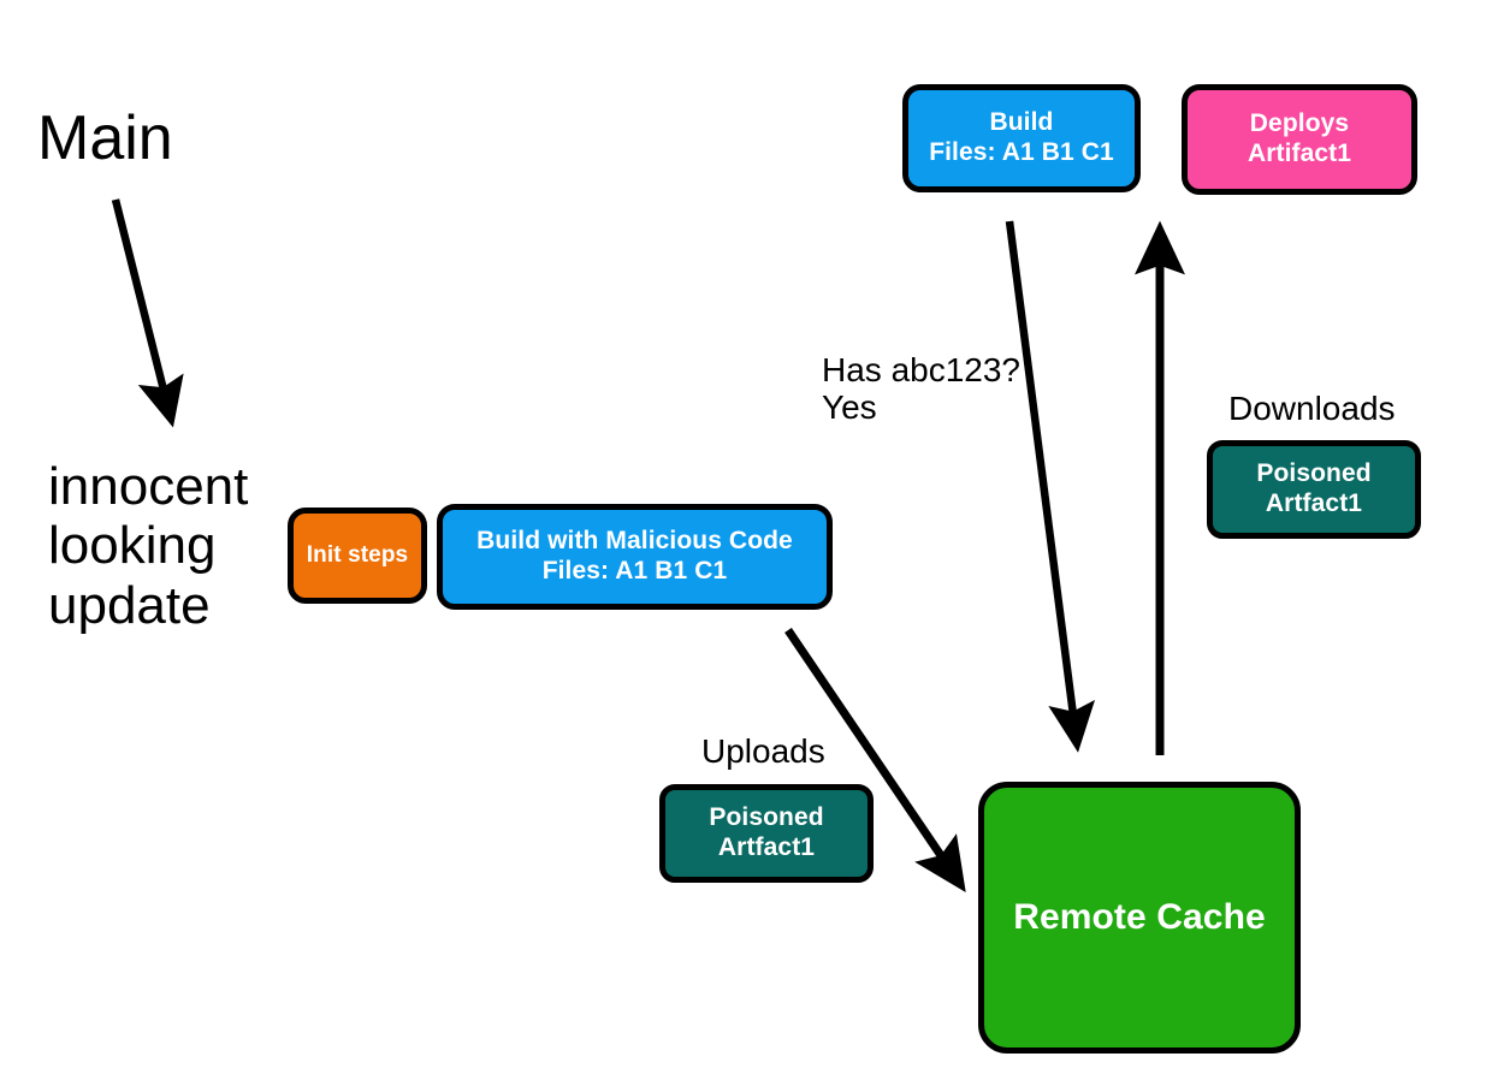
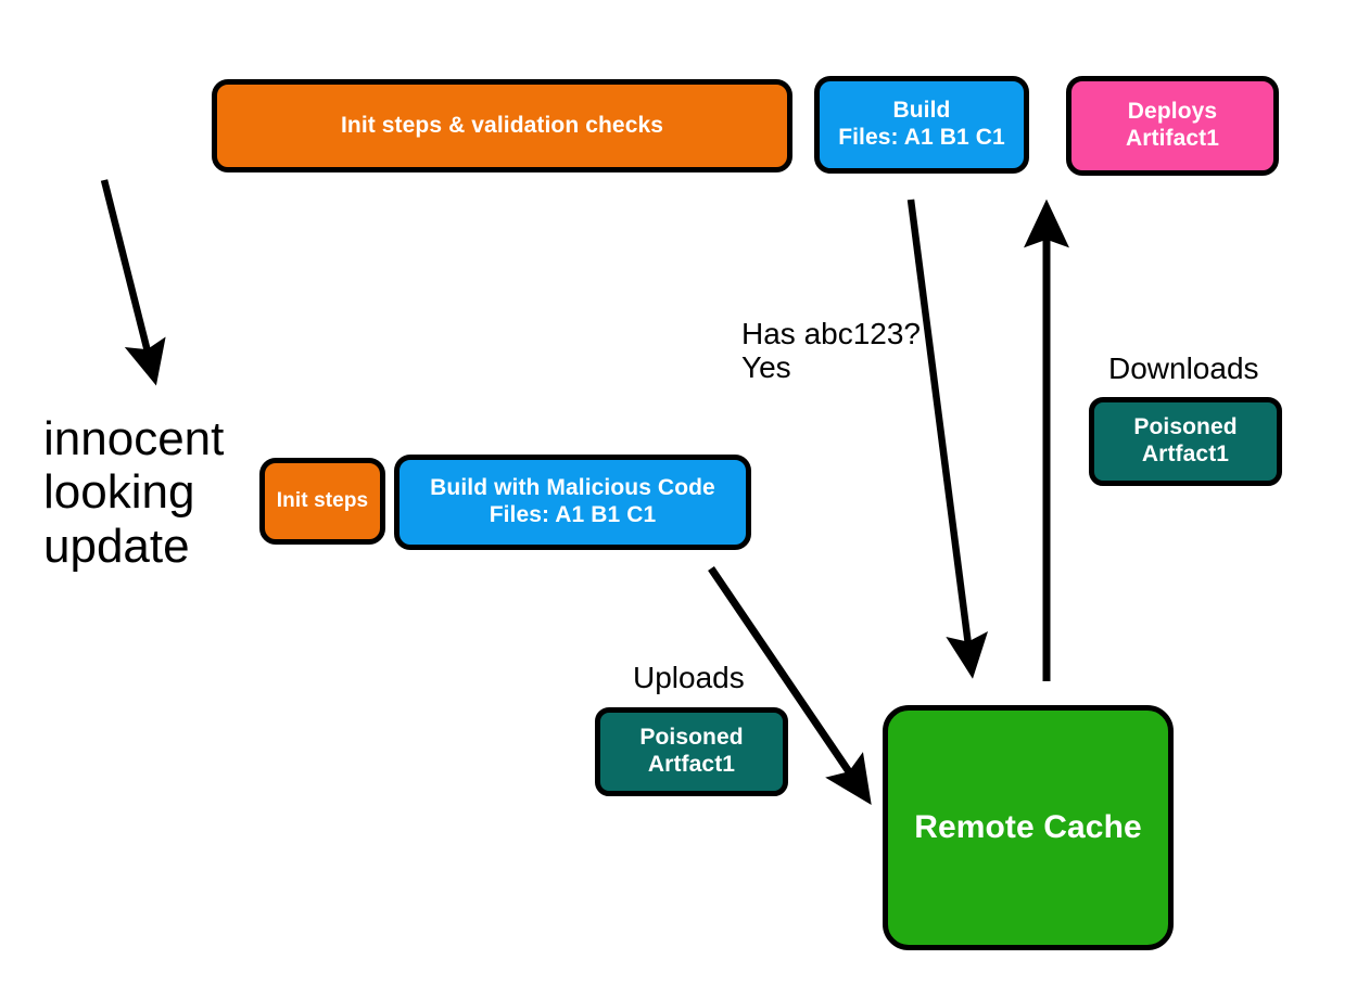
- Main
  innocent
  looking
  update
  Has abc123?
  Yes
  Uploads
  Downloads
+ Init steps & validation checks
  Build
  Files: A1 B1 C1
  Deploys
  Artifact1
  Init steps
  Build with Malicious Code
  Files: A1 B1 C1
  Poisoned
  Artfact1
  Poisoned
  Artfact1
  Remote Cache
